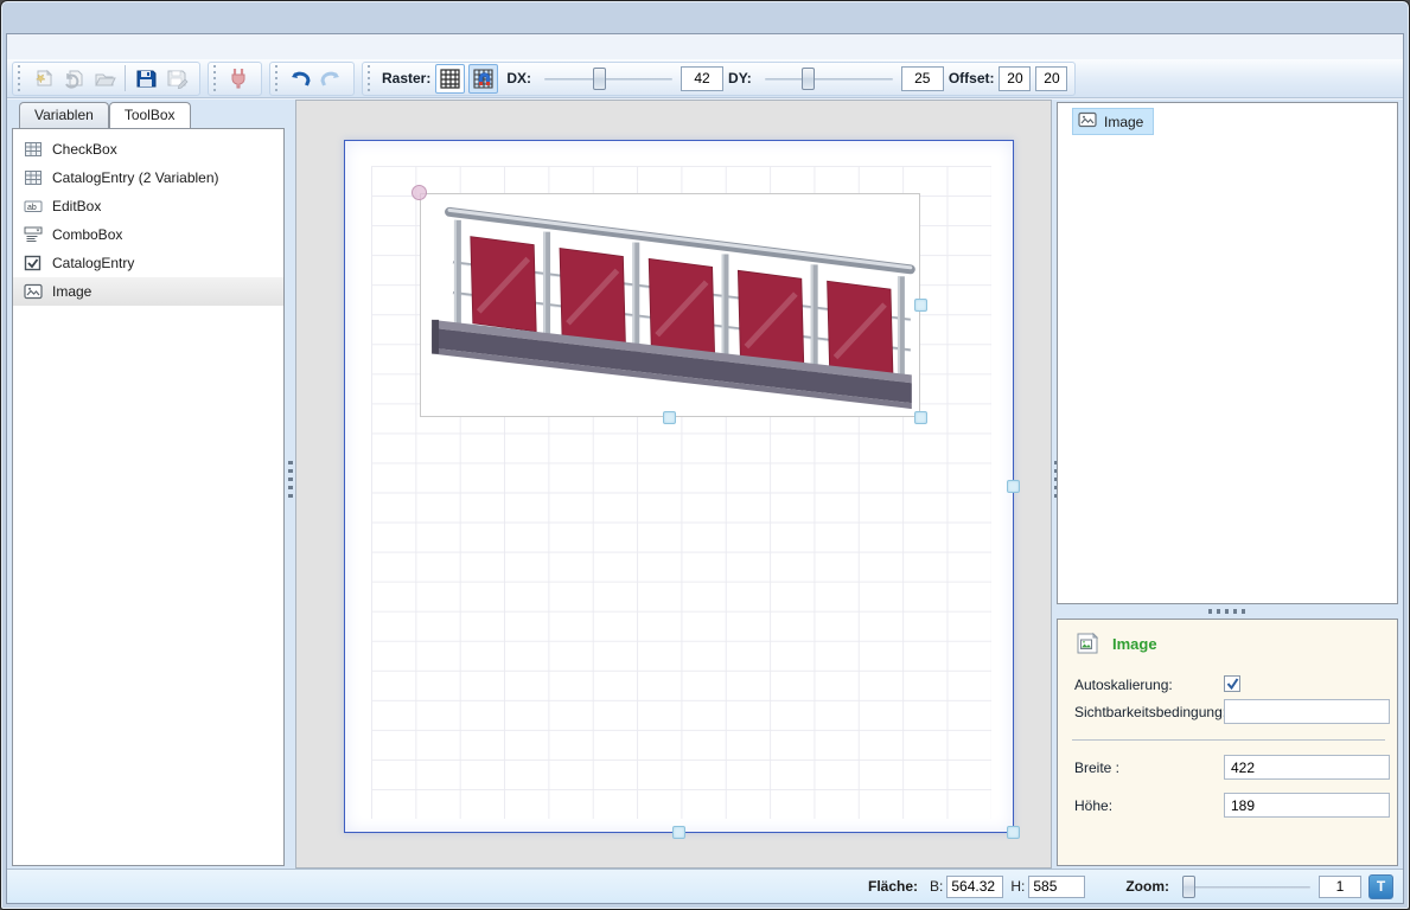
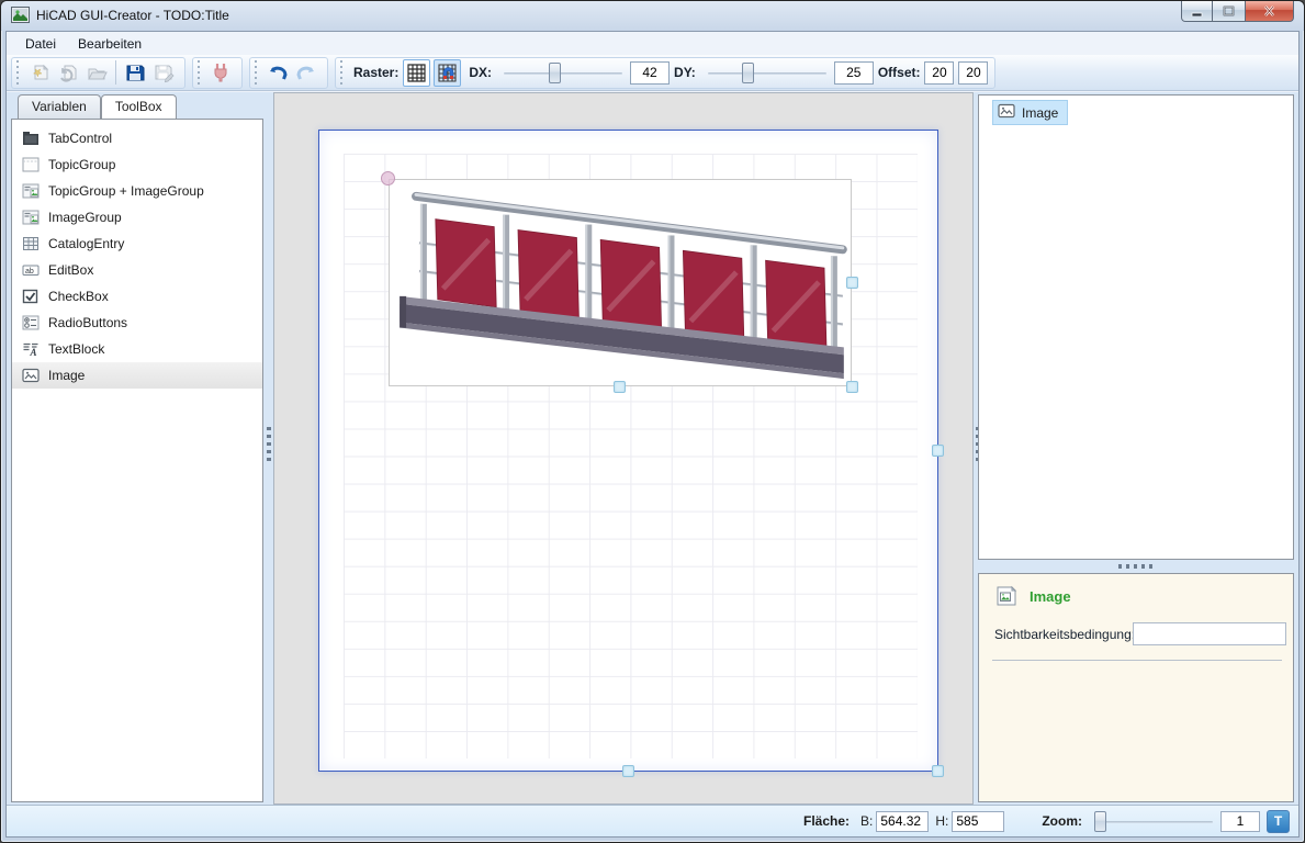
+ HiCAD GUI-Creator - TODO:Title
+ Datei
+ Bearbeiten
  Raster:
  DX:
  42
  DY:
  25
  Offset:
  20
  20
  Variablen
  ToolBox
+ TabControl
+ TopicGroup
+ TopicGroup + ImageGroup
+ ImageGroup
- CheckBox
+ CatalogEntry
- CatalogEntry (2 Variablen)
  EditBox
- ComboBox
- CatalogEntry
+ CheckBox
+ RadioButtons
+ A
+ TextBlock
  Image
  Image
  Image
- Autoskalierung:
  Sichtbarkeitsbedingung
- Breite :
- 422
- Höhe:
- 189
  Fläche:
  B:
  564.32
  H:
  585
  Zoom:
  1
  T
